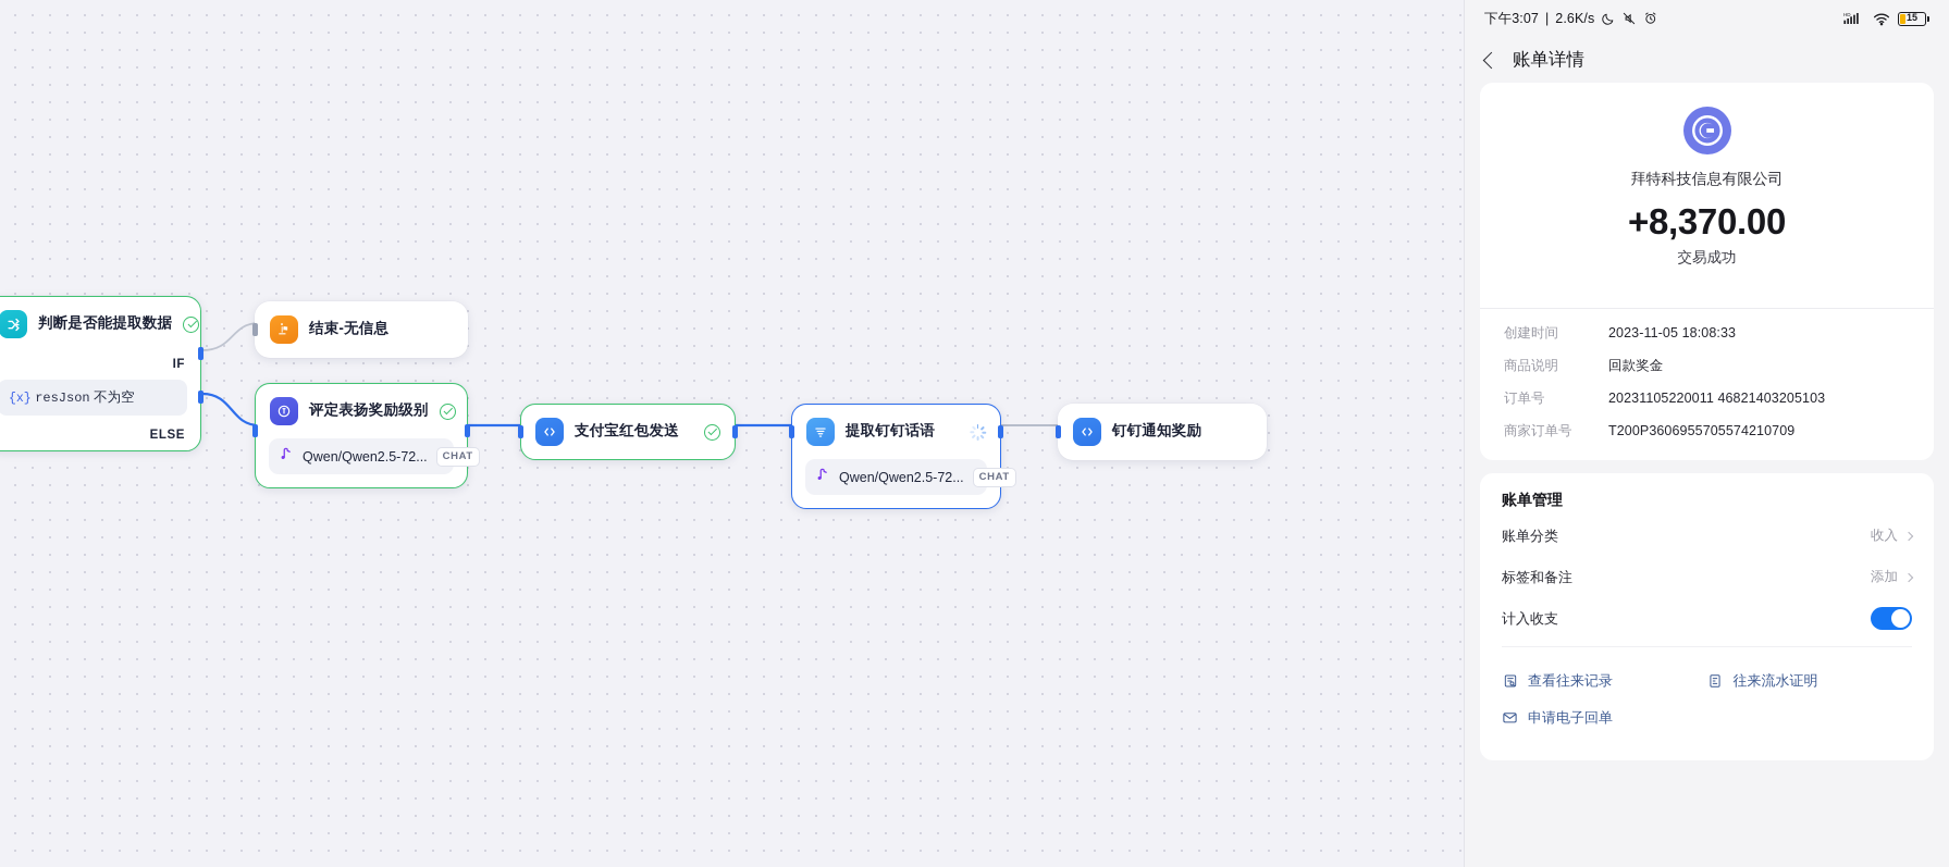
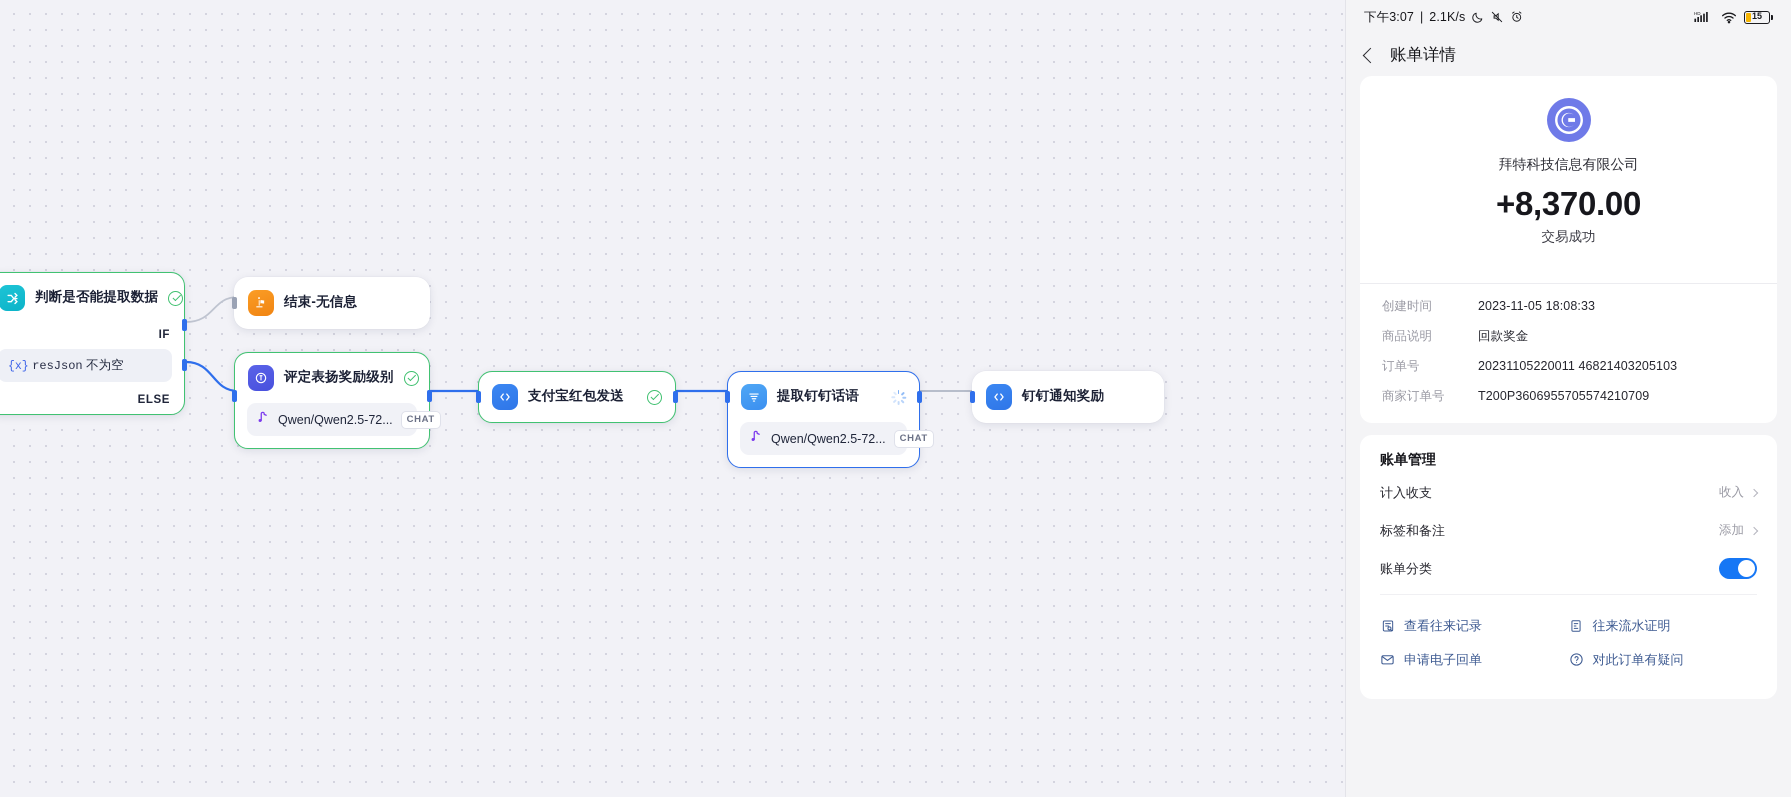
  判断是否能提取数据
  IF
  {x} resJson 不为空
  ELSE
  结束-无信息
  评定表扬奖励级别
  Qwen/Qwen2.5-72...
  CHAT
  支付宝红包发送
  提取钉钉话语
  Qwen/Qwen2.5-72...
  CHAT
  钉钉通知奖励
  下午3:07
  |
- 2.6K/s
+ 2.1K/s
  15
  账单详情
  拜特科技信息有限公司
  +8,370.00
  交易成功
  创建时间
  2023-11-05 18:08:33
  商品说明
  回款奖金
  订单号
  20231105220011 46821403205103
  商家订单号
  T200P3606955705574210709
  账单管理
- 账单分类
+ 计入收支
  收入
  标签和备注
  添加
- 计入收支
+ 账单分类
  查看往来记录
  往来流水证明
  申请电子回单
+ 对此订单有疑问
